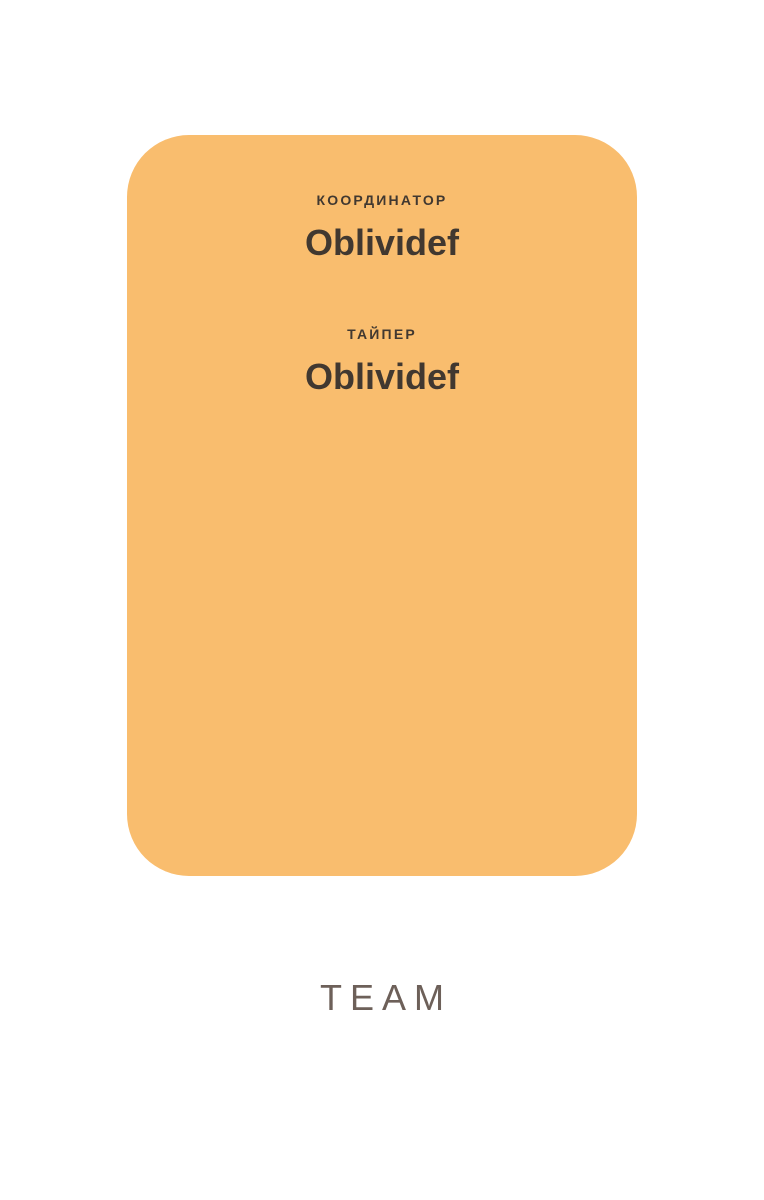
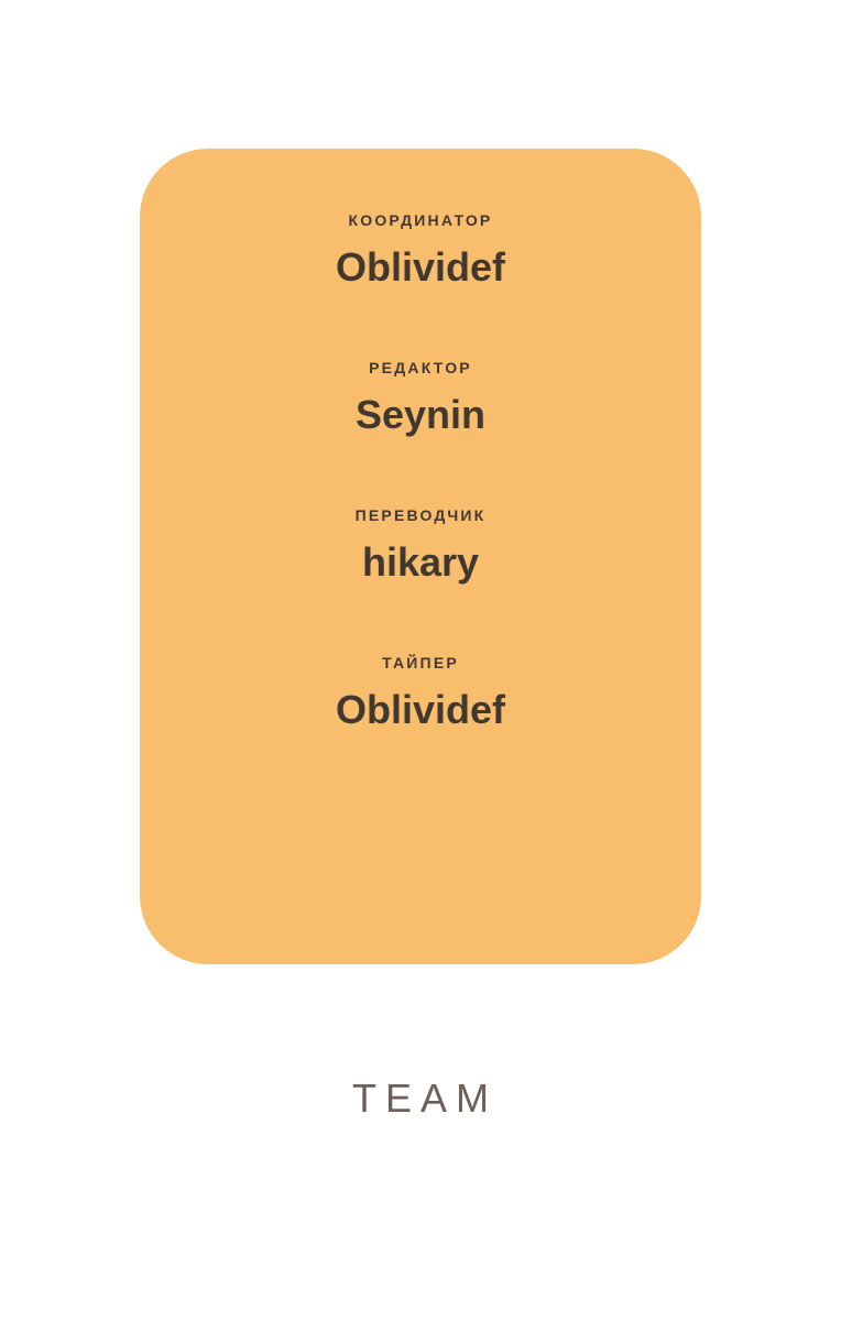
  КООРДИНАТОР
  Oblividef
+ РЕДАКТОР
+ Seynin
+ ПЕРЕВОДЧИК
+ hikary
  ТАЙПЕР
  Oblividef
  TEAM
